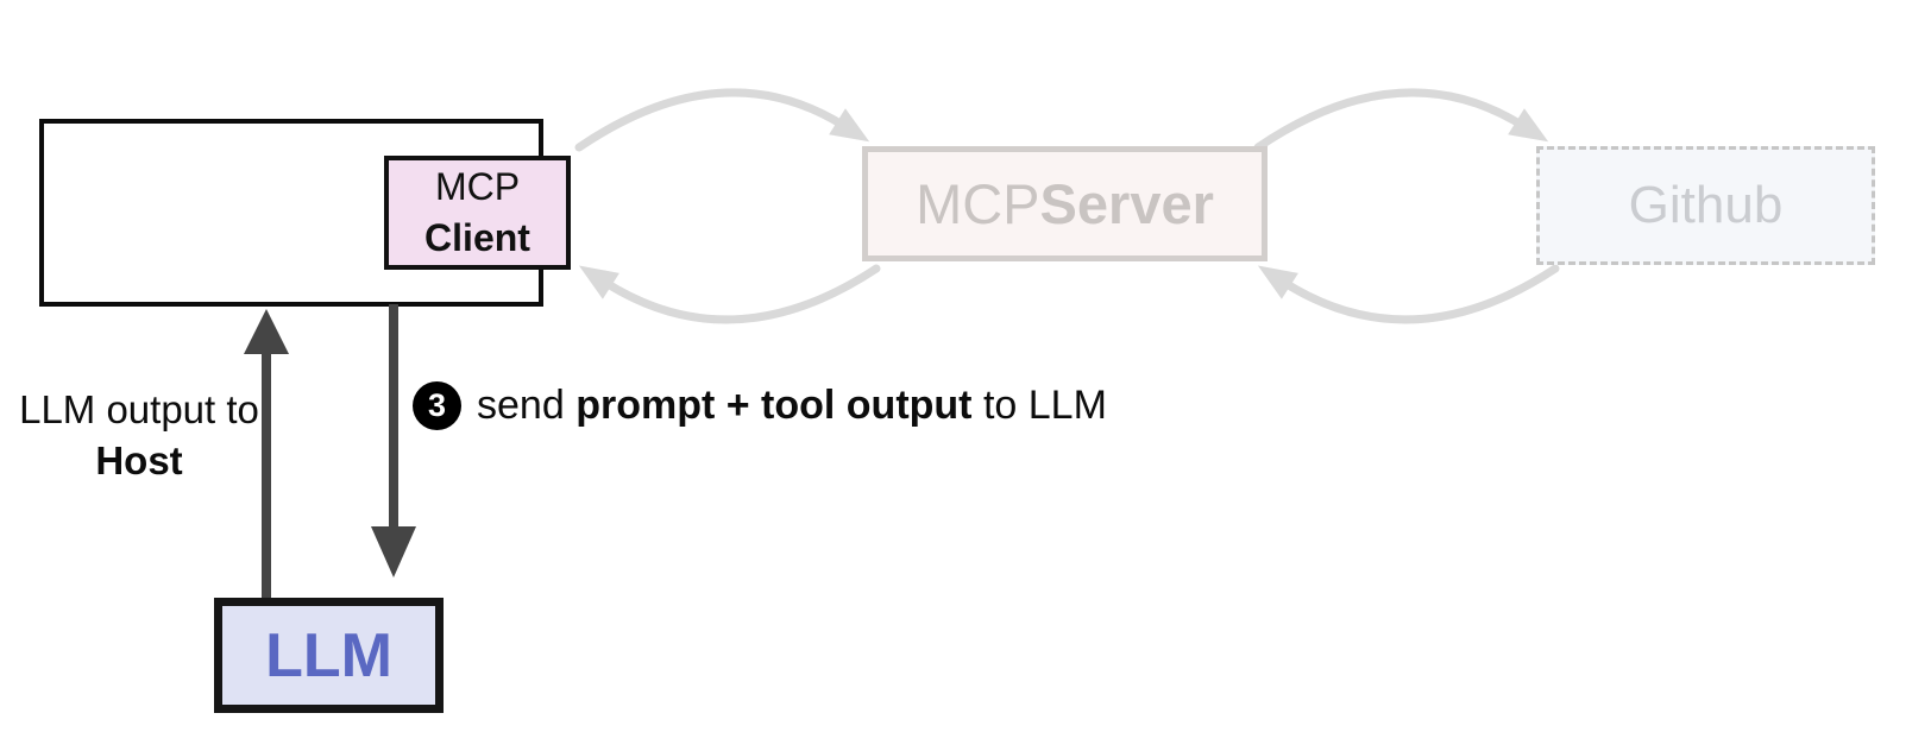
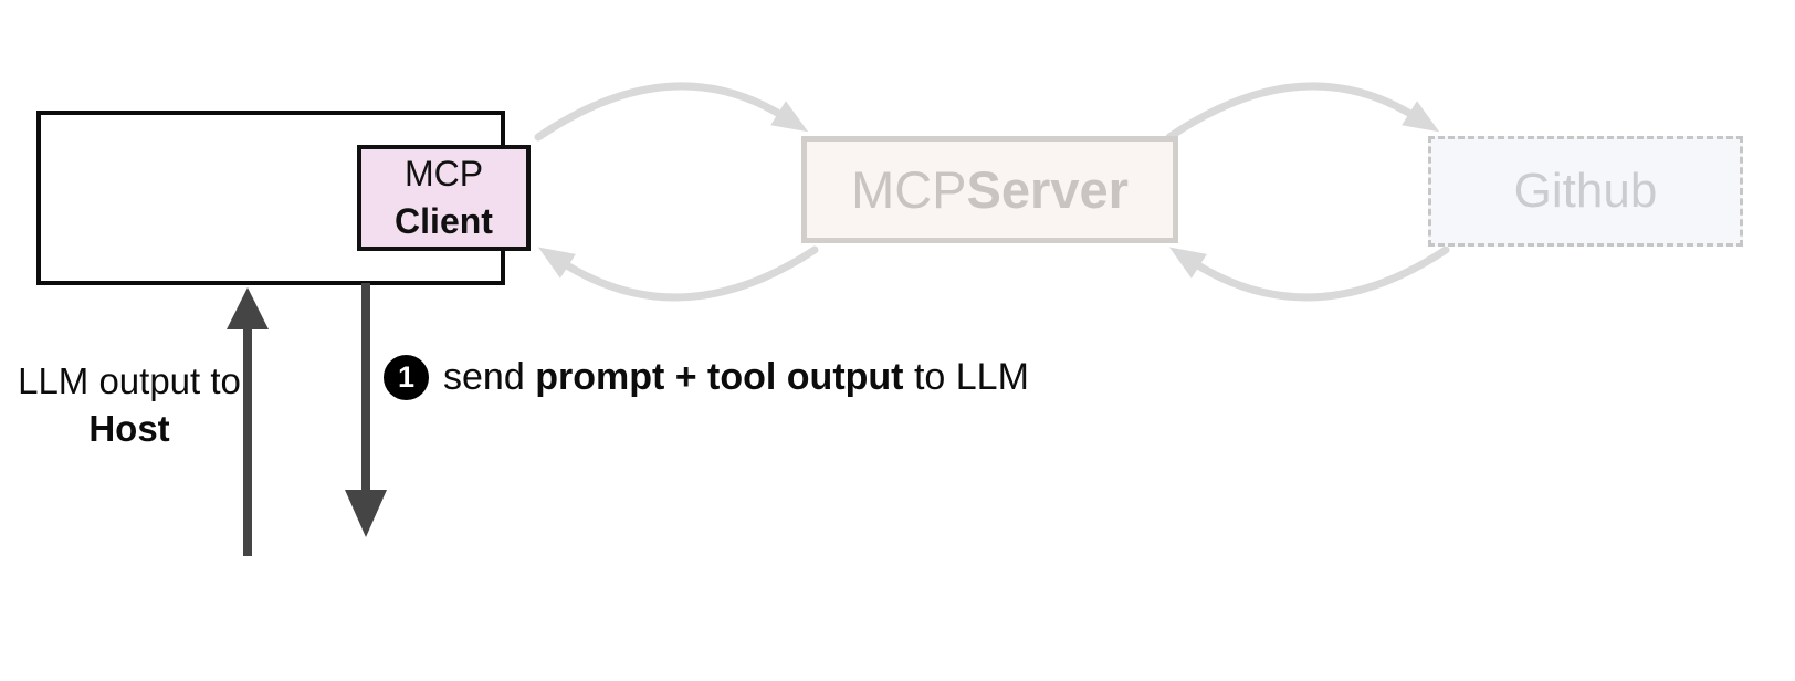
  MCP
  Client
  MCP
  Server
  Github
- LLM
- 3
+ 1
  send prompt + tool output to LLM
  LLM output to
  Host
